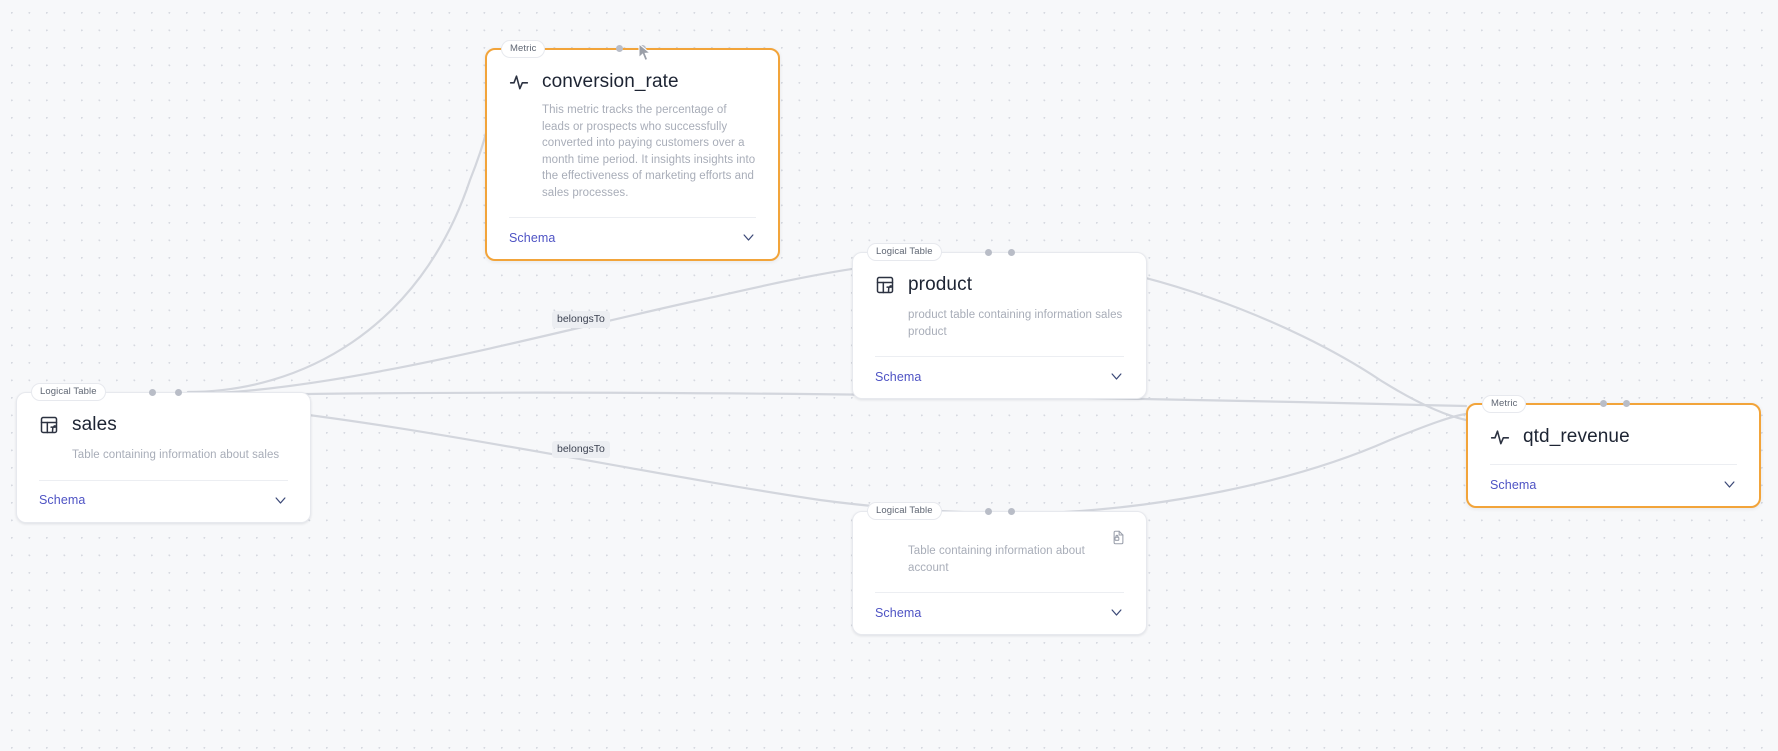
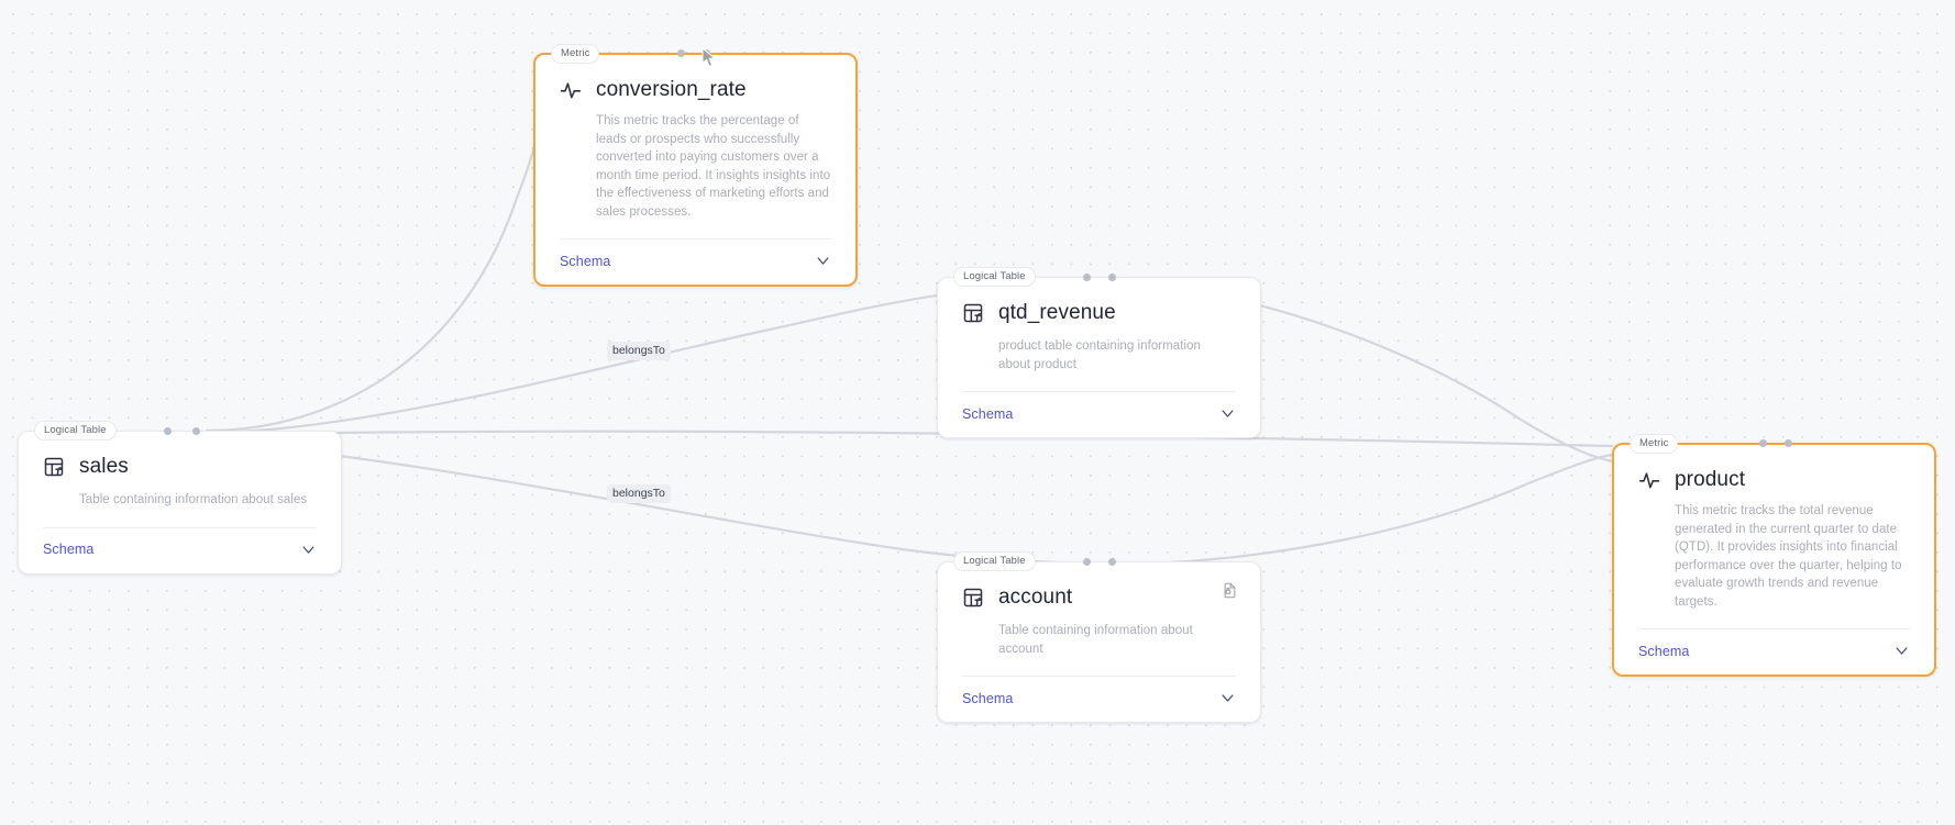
  belongsTo
  belongsTo
  Metric
  conversion_rate
  This metric tracks the percentage of leads or prospects who successfully converted into paying customers over a month time period. It insights insights into the effectiveness of marketing efforts and sales processes.
  Schema
  Logical Table
- product
+ qtd_revenue
- product table containing information sales product
+ product table containing information about product
  Schema
  Logical Table
  sales
  Table containing information about sales
  Schema
  Metric
- qtd_revenue
+ product
+ This metric tracks the total revenue generated in the current quarter to date (QTD). It provides insights into financial performance over the quarter, helping to evaluate growth trends and revenue targets.
  Schema
  Logical Table
+ account
  Table containing information about account
  Schema
